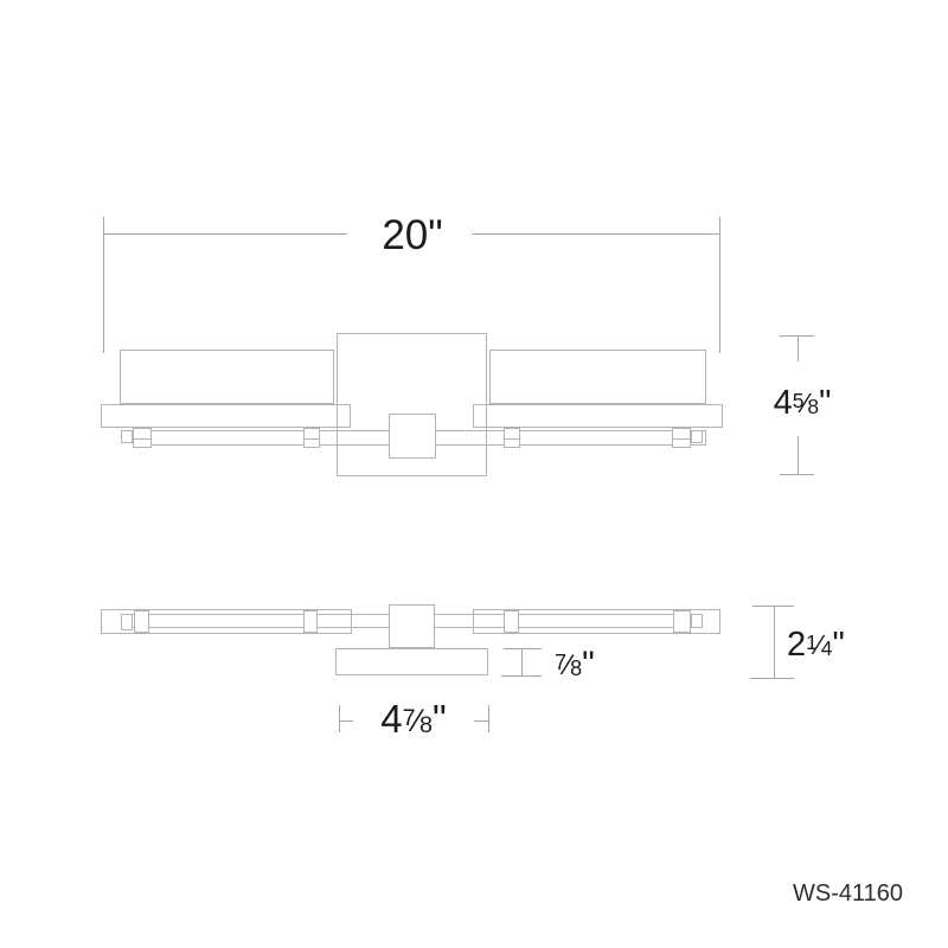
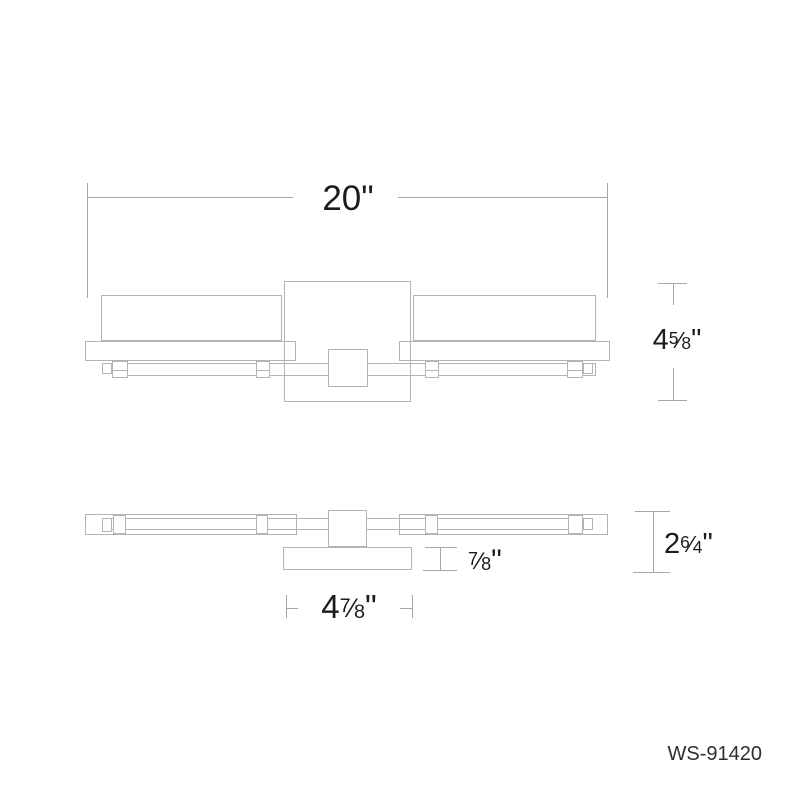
  20"
  45⁄8"
  7⁄8"
- 21⁄4"
+ 26⁄4"
  47⁄8"
- WS-41160
+ WS-91420
